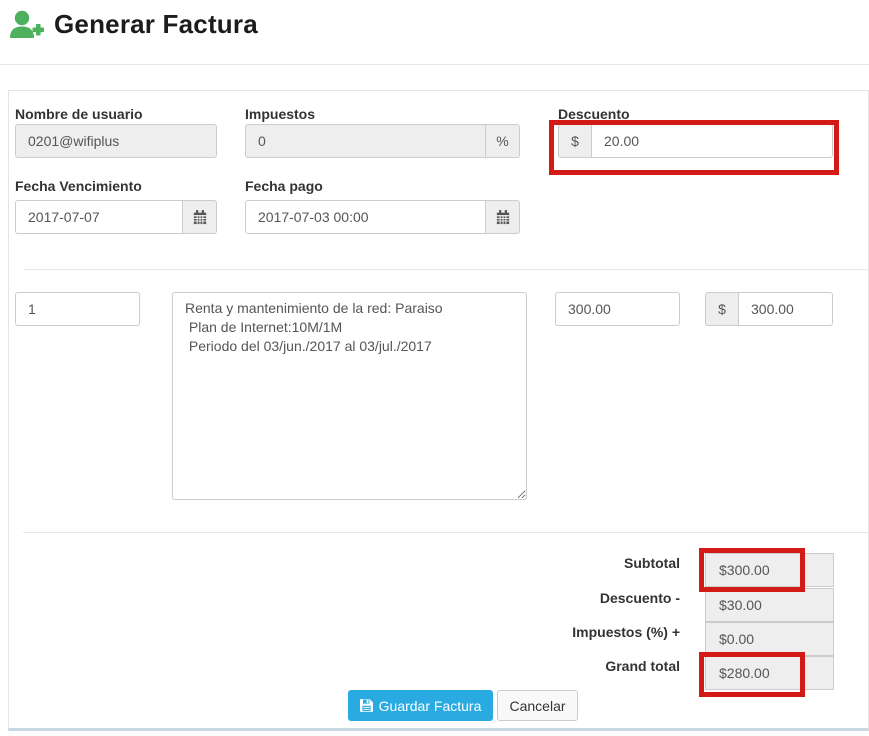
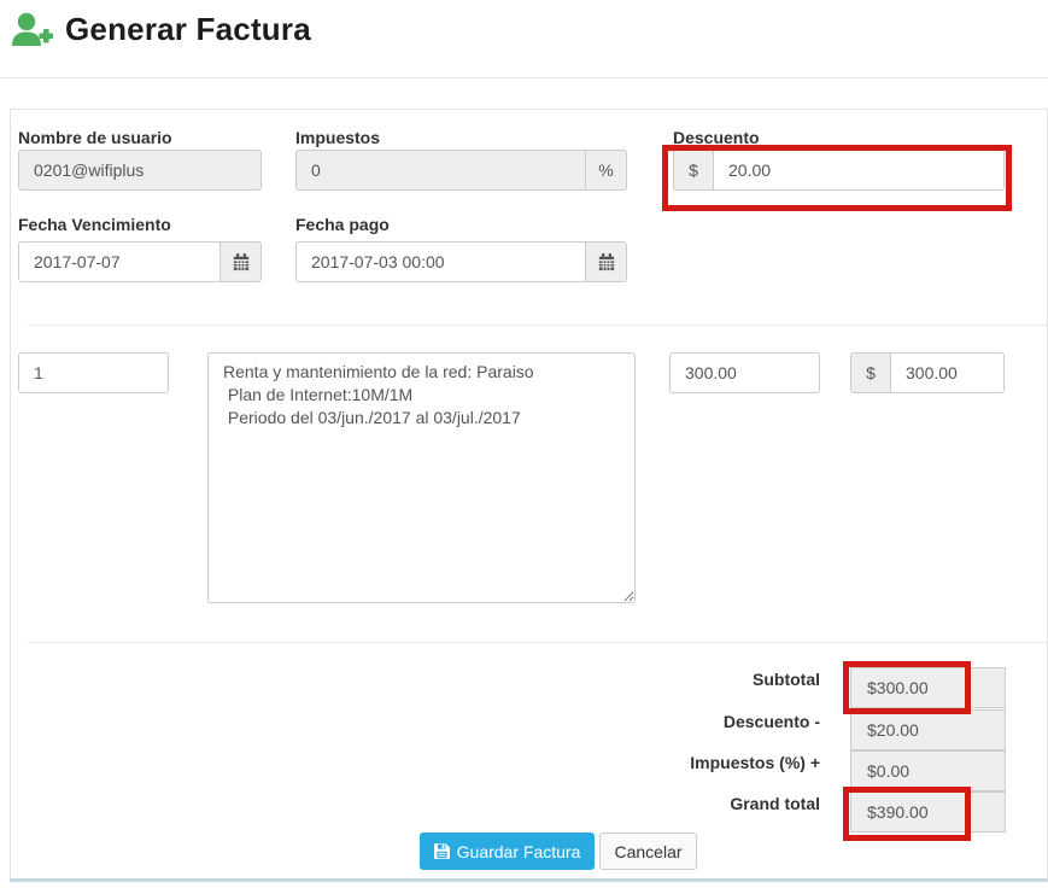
  Generar Factura
  Nombre de usuario
  Impuestos
  Descuento
  0201@wifiplus
  0
  %
  $
  20.00
  Fecha Vencimiento
  Fecha pago
  2017-07-07
  2017-07-03 00:00
  1
  Renta y mantenimiento de la red: Paraiso
  Plan de Internet:10M/1M
  Periodo del 03/jun./2017 al 03/jul./2017
  300.00
  $
  300.00
  Subtotal
  $300.00
  Descuento -
- $30.00
+ $20.00
  Impuestos (%) +
  $0.00
  Grand total
- $280.00
+ $390.00
  Guardar Factura
  Cancelar
